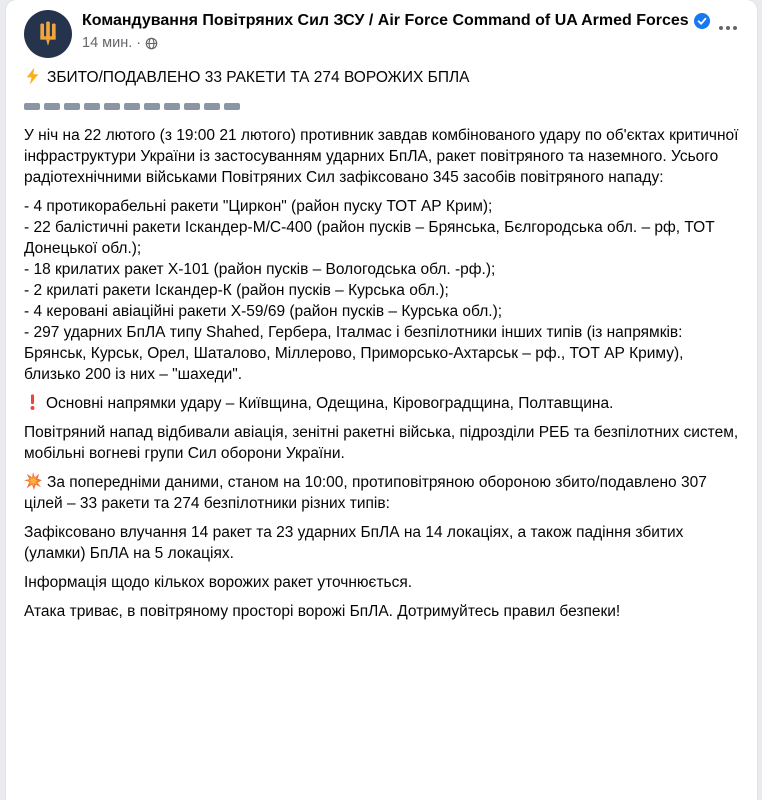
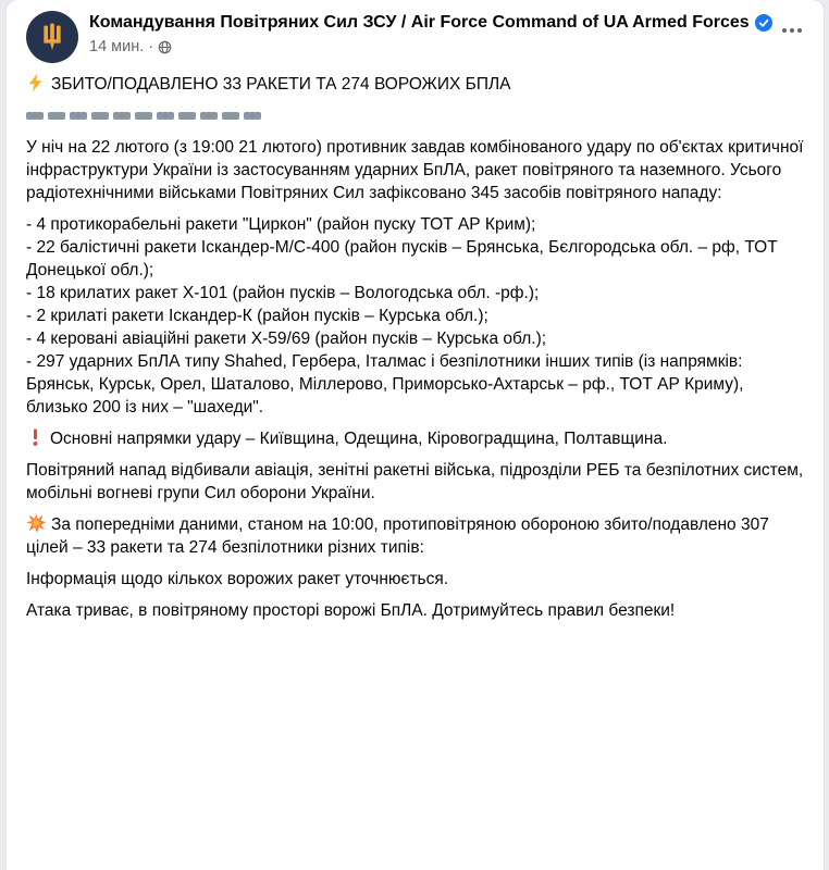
  Командування Повітряних Сил ЗСУ / Air Force Command of UA Armed Forces
  14 мин.
  ·
  ЗБИТО/ПОДАВЛЕНО 33 РАКЕТИ ТА 274 ВОРОЖИХ БПЛА
  У ніч на 22 лютого (з 19:00 21 лютого) противник завдав комбінованого удару по об'єктах критичної інфраструктури України із застосуванням ударних БпЛА, ракет повітряного та наземного. Усього радіотехнічними військами Повітряних Сил зафіксовано 345 засобів повітряного нападу:
  - 4 протикорабельні ракети "Циркон" (район пуску ТОТ АР Крим);
  - 22 балістичні ракети Іскандер-М/С-400 (район пусків – Брянська, Бєлгородська обл. – рф, ТОТ Донецької обл.);
  - 18 крилатих ракет Х-101 (район пусків – Вологодська обл. -рф.);
  - 2 крилаті ракети Іскандер-К (район пусків – Курська обл.);
  - 4 керовані авіаційні ракети Х-59/69 (район пусків – Курська обл.);
  - 297 ударних БпЛА типу Shahed, Гербера, Італмас і безпілотники інших типів (із напрямків: Брянськ, Курськ, Орел, Шаталово, Міллерово, Приморсько-Ахтарськ – рф., ТОТ АР Криму), близько 200 із них – "шахеди".
  Основні напрямки удару – Київщина, Одещина, Кіровоградщина, Полтавщина.
  Повітряний напад відбивали авіація, зенітні ракетні війська, підрозділи РЕБ та безпілотних систем, мобільні вогневі групи Сил оборони України.
  За попередніми даними, станом на 10:00, протиповітряною обороною збито/подавлено 307 цілей – 33 ракети та 274 безпілотники різних типів:
- Зафіксовано влучання 14 ракет та 23 ударних БпЛА на 14 локаціях, а також падіння збитих (уламки) БпЛА на 5 локаціях.
  Інформація щодо кількох ворожих ракет уточнюється.
  Атака триває, в повітряному просторі ворожі БпЛА. Дотримуйтесь правил безпеки!
